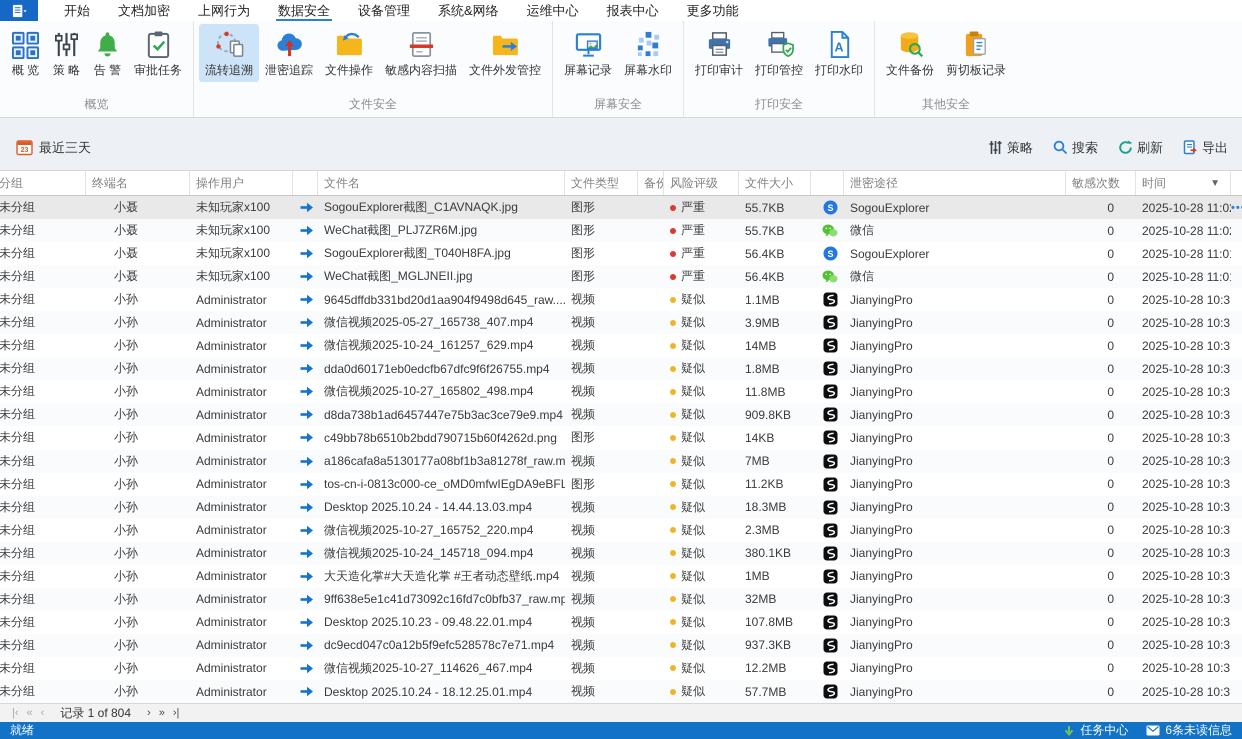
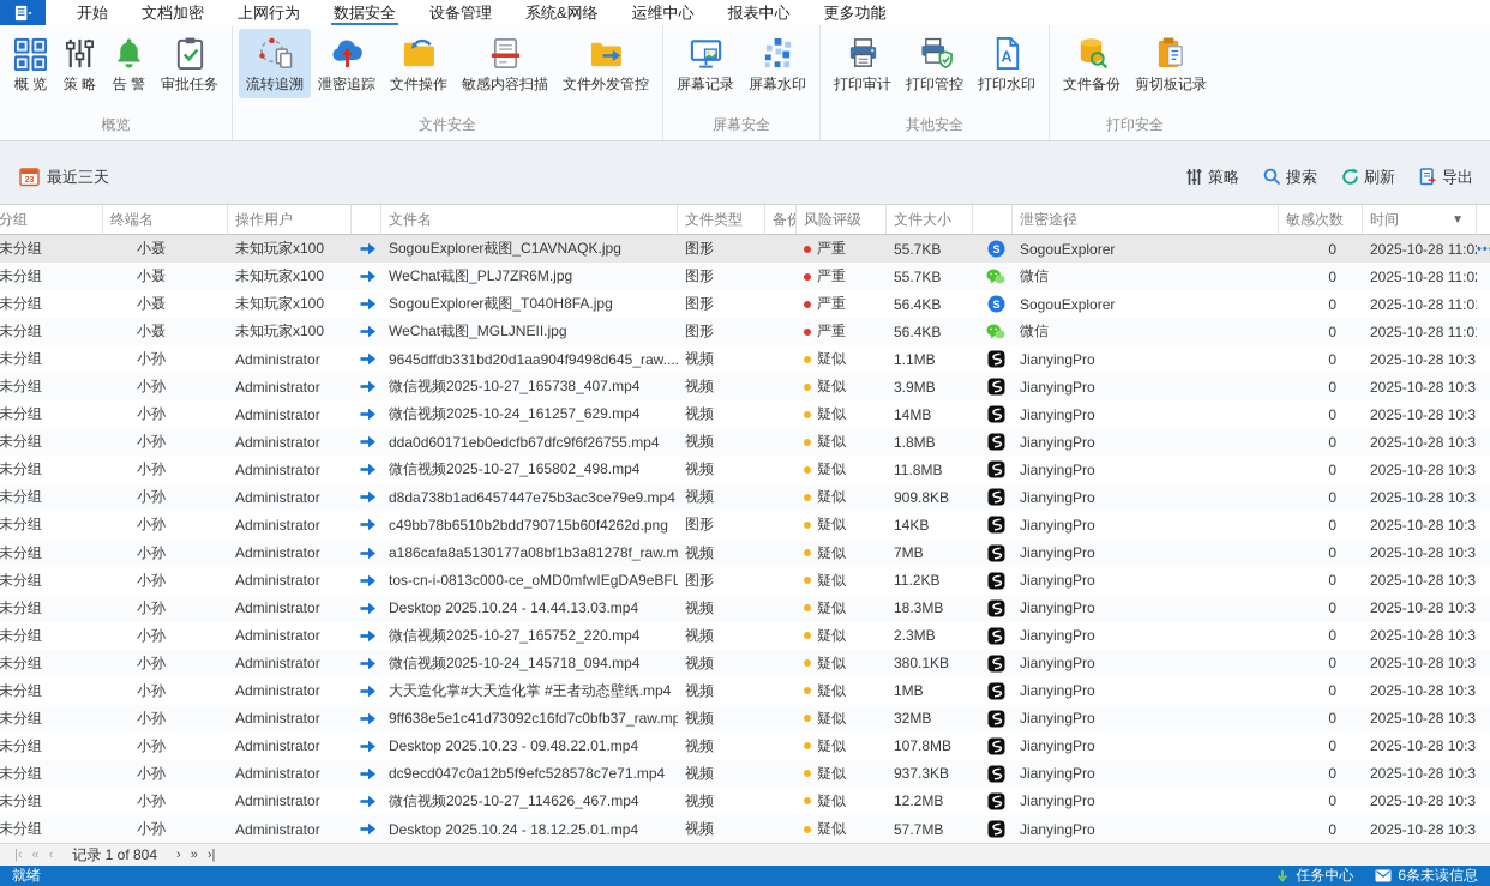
  开始
  文档加密
  上网行为
  数据安全
  设备管理
  系统&网络
  运维中心
  报表中心
  更多功能
  概 览
  策 略
  告 警
  审批任务
  概览
  流转追溯
  泄密追踪
  文件操作
  敏感内容扫描
  文件外发管控
  文件安全
  屏幕记录
  屏幕水印
  屏幕安全
  打印审计
  打印管控
  A
  打印水印
- 打印安全
+ 其他安全
  文件备份
  剪切板记录
- 其他安全
+ 打印安全
  最近三天
  策略
  搜索
  刷新
  导出
  分组
  终端名
  操作用户
  文件名
  文件类型
  备份
  风险评级
  文件大小
  泄密途径
  敏感次数
  时间
  ▼
  未分组
  小聂
  未知玩家x100
  SogouExplorer截图_C1AVNAQK.jpg
  图形
  严重
  55.7KB
  S
  SogouExplorer
  0
  2025-10-28 11:0
  未分组
  小聂
  未知玩家x100
  WeChat截图_PLJ7ZR6M.jpg
  图形
  严重
  55.7KB
  微信
  0
  2025-10-28 11:0
  未分组
  小聂
  未知玩家x100
  SogouExplorer截图_T040H8FA.jpg
  图形
  严重
  56.4KB
  S
  SogouExplorer
  0
  2025-10-28 11:0
  未分组
  小聂
  未知玩家x100
  WeChat截图_MGLJNEII.jpg
  图形
  严重
  56.4KB
  微信
  0
  2025-10-28 11:0
  未分组
  小孙
  Administrator
  9645dffdb331bd20d1aa904f9498d645_raw....
  视频
  疑似
  1.1MB
  JianyingPro
  0
  2025-10-28 10:3
  未分组
  小孙
  Administrator
- 微信视频2025-05-27_165738_407.mp4
+ 微信视频2025-10-27_165738_407.mp4
  视频
  疑似
  3.9MB
  JianyingPro
  0
  2025-10-28 10:3
  未分组
  小孙
  Administrator
  微信视频2025-10-24_161257_629.mp4
  视频
  疑似
  14MB
  JianyingPro
  0
  2025-10-28 10:3
  未分组
  小孙
  Administrator
  dda0d60171eb0edcfb67dfc9f6f26755.mp4
  视频
  疑似
  1.8MB
  JianyingPro
  0
  2025-10-28 10:3
  未分组
  小孙
  Administrator
  微信视频2025-10-27_165802_498.mp4
  视频
  疑似
  11.8MB
  JianyingPro
  0
  2025-10-28 10:3
  未分组
  小孙
  Administrator
  d8da738b1ad6457447e75b3ac3ce79e9.mp4
  视频
  疑似
  909.8KB
  JianyingPro
  0
  2025-10-28 10:3
  未分组
  小孙
  Administrator
  c49bb78b6510b2bdd790715b60f4262d.png
  图形
  疑似
  14KB
  JianyingPro
  0
  2025-10-28 10:3
  未分组
  小孙
  Administrator
  a186cafa8a5130177a08bf1b3a81278f_raw.m
  视频
  疑似
  7MB
  JianyingPro
  0
  2025-10-28 10:3
  未分组
  小孙
  Administrator
  tos-cn-i-0813c000-ce_oMD0mfwIEgDA9eBFL
  图形
  疑似
  11.2KB
  JianyingPro
  0
  2025-10-28 10:3
  未分组
  小孙
  Administrator
  Desktop 2025.10.24 - 14.44.13.03.mp4
  视频
  疑似
  18.3MB
  JianyingPro
  0
  2025-10-28 10:3
  未分组
  小孙
  Administrator
  微信视频2025-10-27_165752_220.mp4
  视频
  疑似
  2.3MB
  JianyingPro
  0
  2025-10-28 10:3
  未分组
  小孙
  Administrator
  微信视频2025-10-24_145718_094.mp4
  视频
  疑似
  380.1KB
  JianyingPro
  0
  2025-10-28 10:3
  未分组
  小孙
  Administrator
  大天造化掌#大天造化掌 #王者动态壁纸.mp4
  视频
  疑似
  1MB
  JianyingPro
  0
  2025-10-28 10:3
  未分组
  小孙
  Administrator
  9ff638e5e1c41d73092c16fd7c0bfb37_raw.mp
  视频
  疑似
  32MB
  JianyingPro
  0
  2025-10-28 10:3
  未分组
  小孙
  Administrator
  Desktop 2025.10.23 - 09.48.22.01.mp4
  视频
  疑似
  107.8MB
  JianyingPro
  0
  2025-10-28 10:3
  未分组
  小孙
  Administrator
  dc9ecd047c0a12b5f9efc528578c7e71.mp4
  视频
  疑似
  937.3KB
  JianyingPro
  0
  2025-10-28 10:3
  未分组
  小孙
  Administrator
  微信视频2025-10-27_114626_467.mp4
  视频
  疑似
  12.2MB
  JianyingPro
  0
  2025-10-28 10:3
  未分组
  小孙
  Administrator
  Desktop 2025.10.24 - 18.12.25.01.mp4
  视频
  疑似
  57.7MB
  JianyingPro
  0
  2025-10-28 10:3
  |‹
  «
  ‹
  记录 1 of 804
  ›
  »
  ›|
  就绪
  任务中心
  6条未读信息
